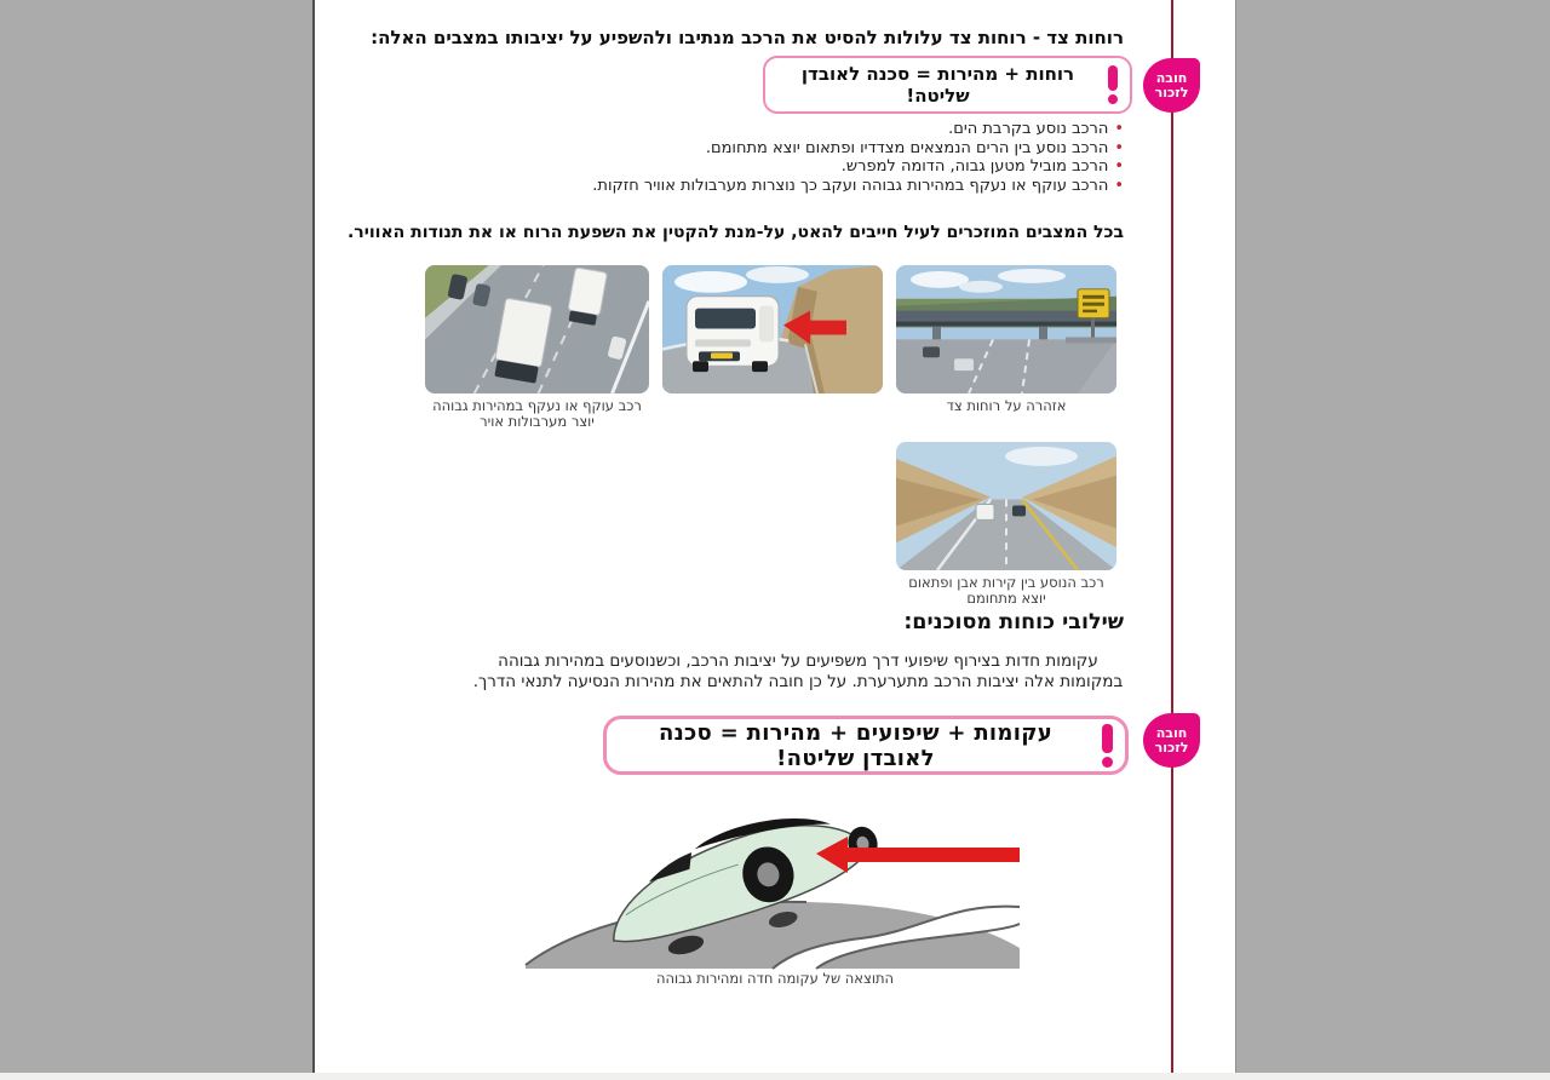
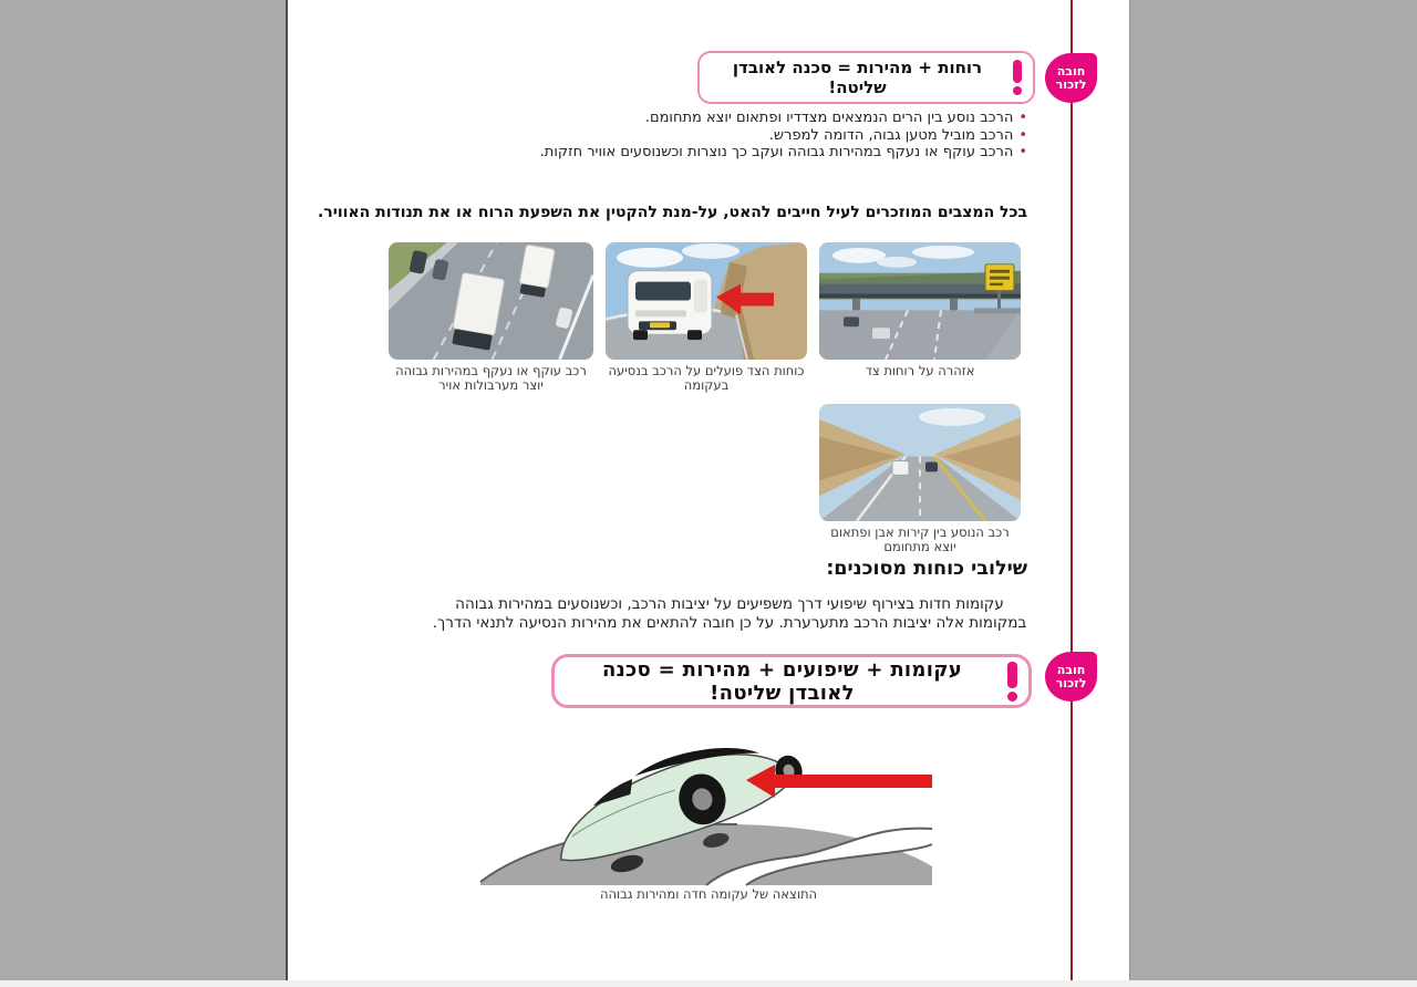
- רוחות צד - רוחות צד עלולות להסיט את הרכב מנתיבו ולהשפיע על יציבותו במצבים האלה:
  רוחות + מהירות = סכנה לאובדן שליטה!
- הרכב נוסע בקרבת הים.
  הרכב נוסע בין הרים הנמצאים מצדדיו ופתאום יוצא מתחומם.
  הרכב מוביל מטען גבוה, הדומה למפרש.
- הרכב עוקף או נעקף במהירות גבוהה ועקב כך נוצרות מערבולות אוויר חזקות.
+ הרכב עוקף או נעקף במהירות גבוהה ועקב כך נוצרות וכשנוסעים אוויר חזקות.
  בכל המצבים המוזכרים לעיל חייבים להאט, על-מנת להקטין את השפעת הרוח או את תנודות האוויר.
  אזהרה על רוחות צד
+ כוחות הצד פועלים על הרכב בנסיעה בעקומה
  רכב עוקף או נעקף במהירות גבוהה יוצר מערבולות אויר
  רכב הנוסע בין קירות אבן ופתאום יוצא מתחומם
  שילובי כוחות מסוכנים:
  עקומות חדות בצירוף שיפועי דרך משפיעים על יציבות הרכב, וכשנוסעים במהירות גבוהה במקומות אלה יציבות הרכב מתערערת. על כן חובה להתאים את מהירות הנסיעה לתנאי הדרך.
  עקומות + שיפועים + מהירות = סכנה לאובדן שליטה!
  התוצאה של עקומה חדה ומהירות גבוהה
  חובה
  לזכור
  חובה
  לזכור
